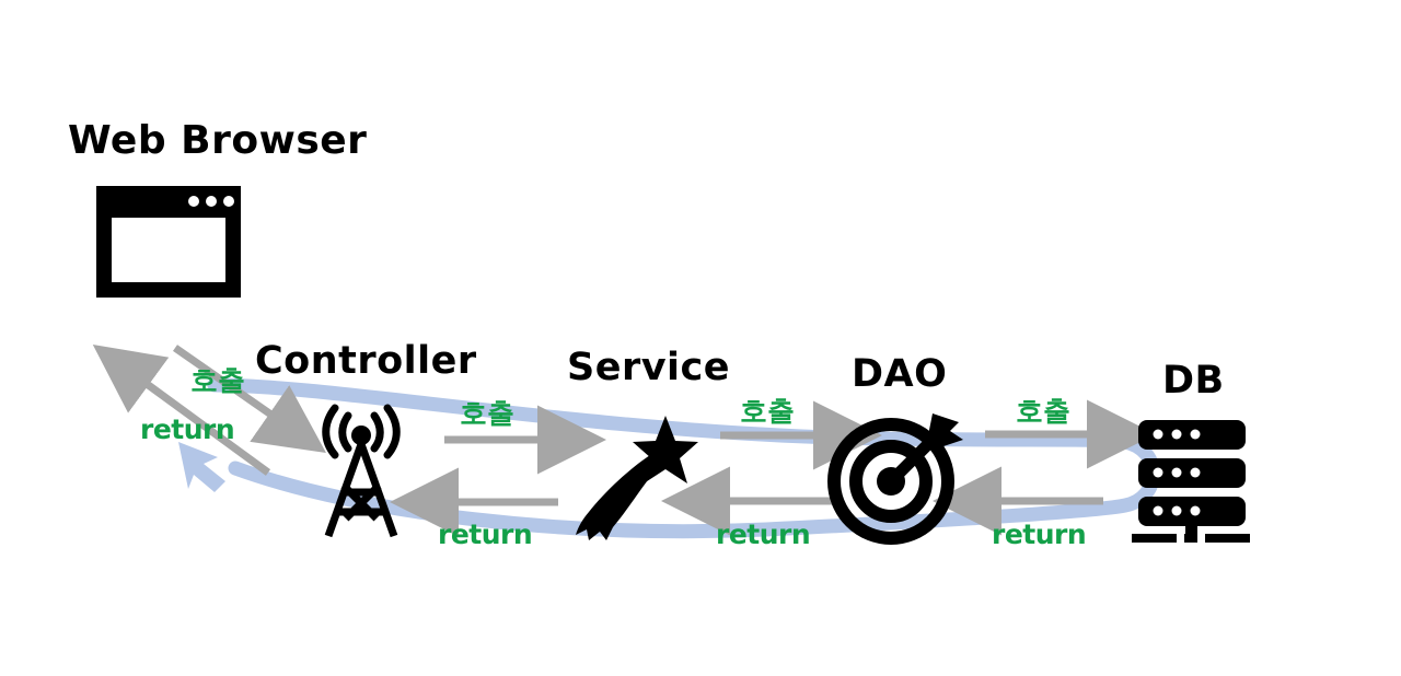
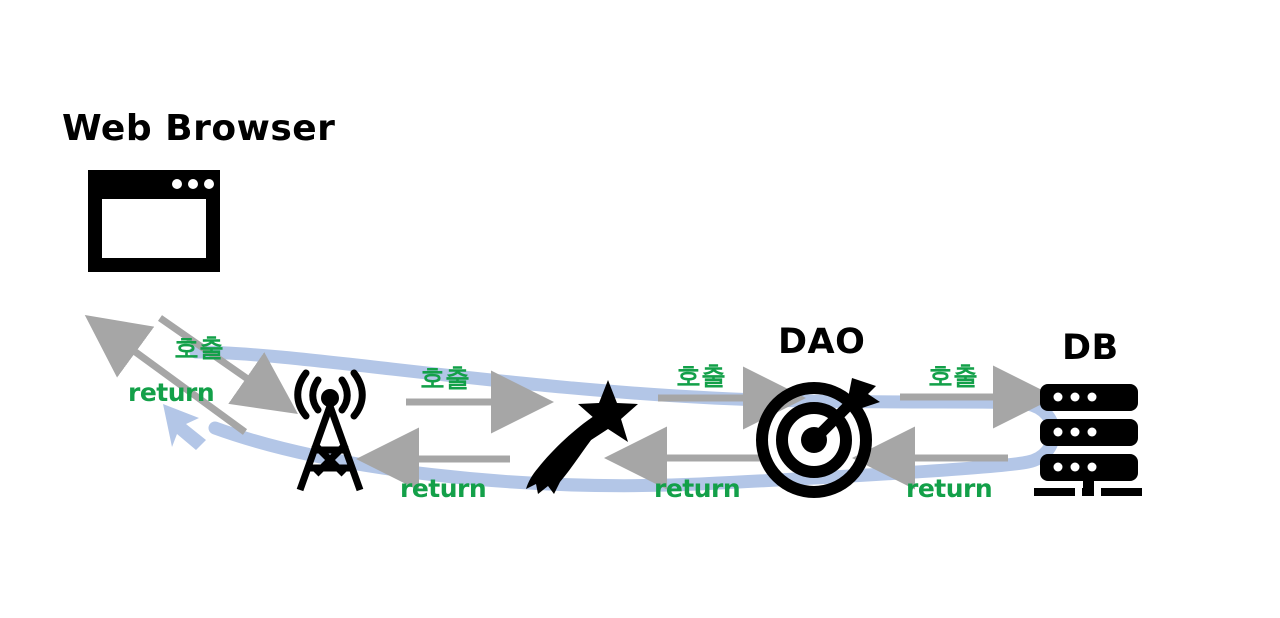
  Web Browser
- Controller
- Service
  DAO
  DB
  호출
  return
  호출
  return
  호출
  return
  호출
  return
